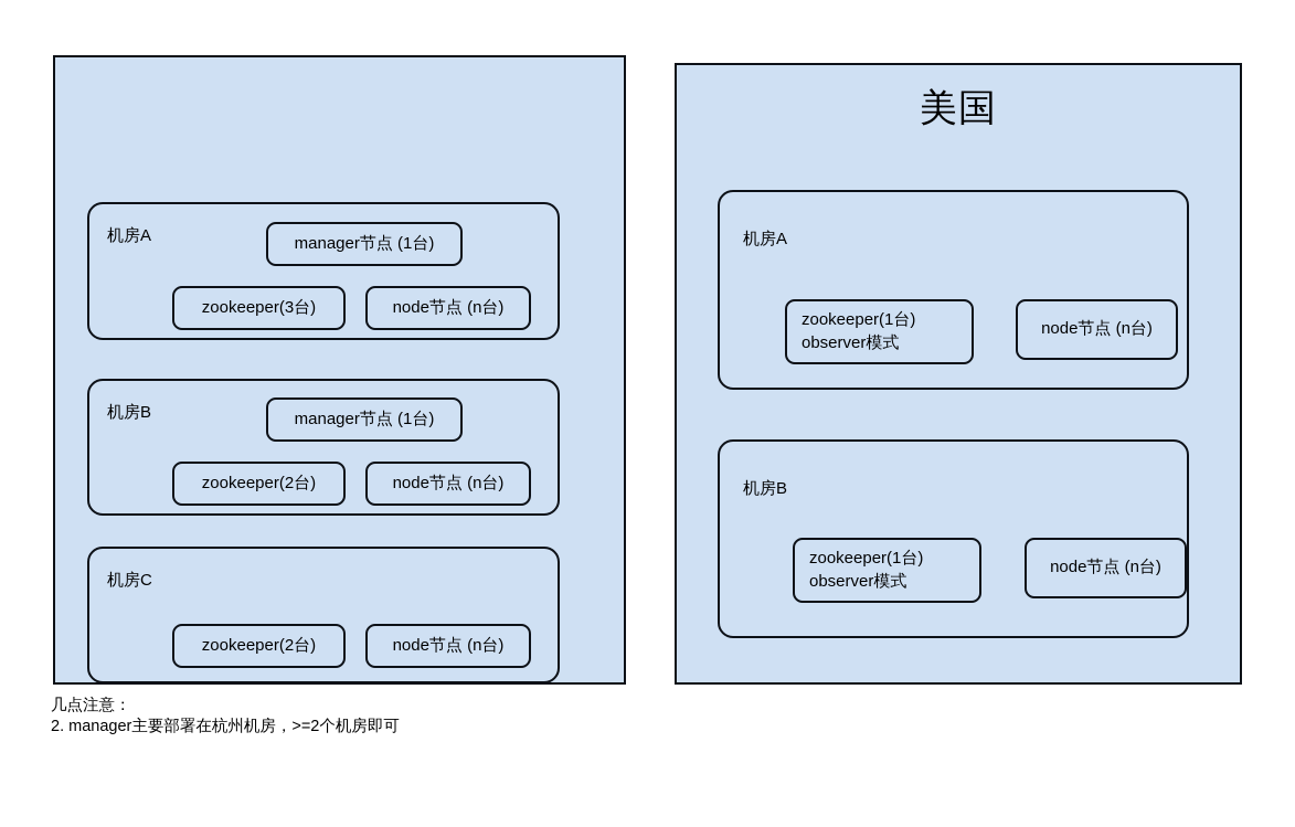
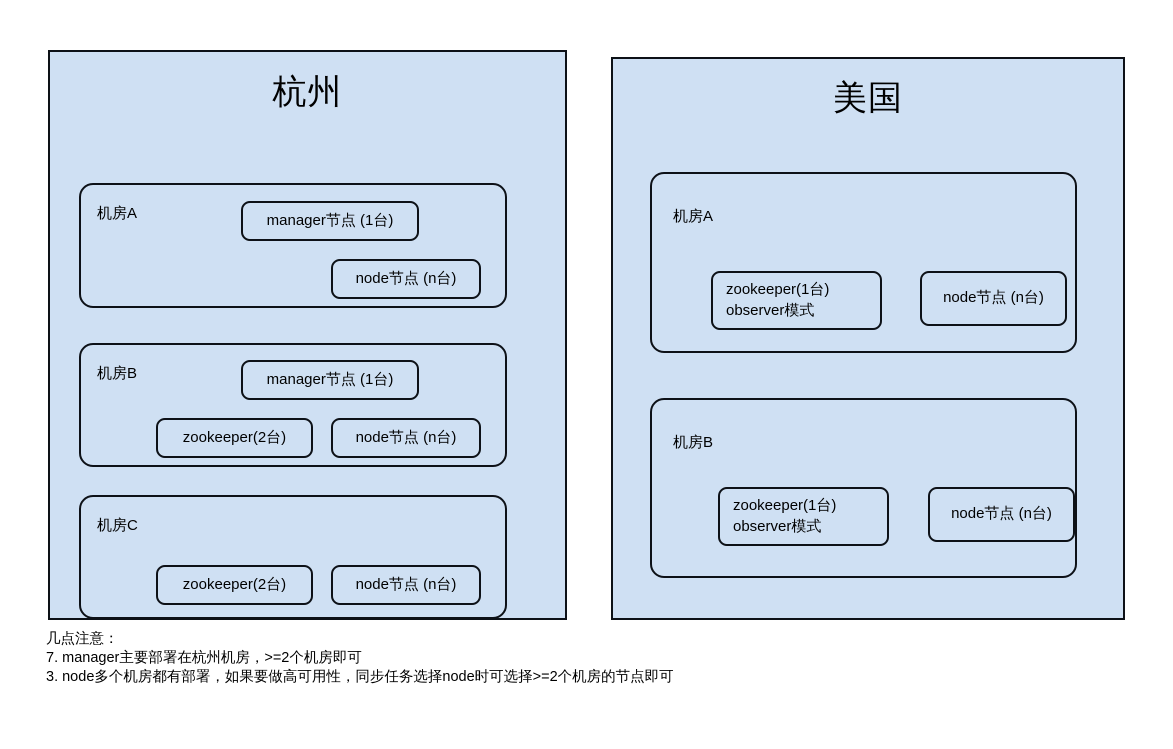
+ 杭州
  机房A
  manager节点 (1台)
- zookeeper(3台)
  node节点 (n台)
  机房B
  manager节点 (1台)
  zookeeper(2台)
  node节点 (n台)
  机房C
  zookeeper(2台)
  node节点 (n台)
  美国
  机房A
  zookeeper(1台)
  observer模式
  node节点 (n台)
  机房B
  zookeeper(1台)
  observer模式
  node节点 (n台)
  几点注意：
- 2. manager主要部署在杭州机房，>=2个机房即可
+ 7. manager主要部署在杭州机房，>=2个机房即可
+ 3. node多个机房都有部署，如果要做高可用性，同步任务选择node时可选择>=2个机房的节点即可
